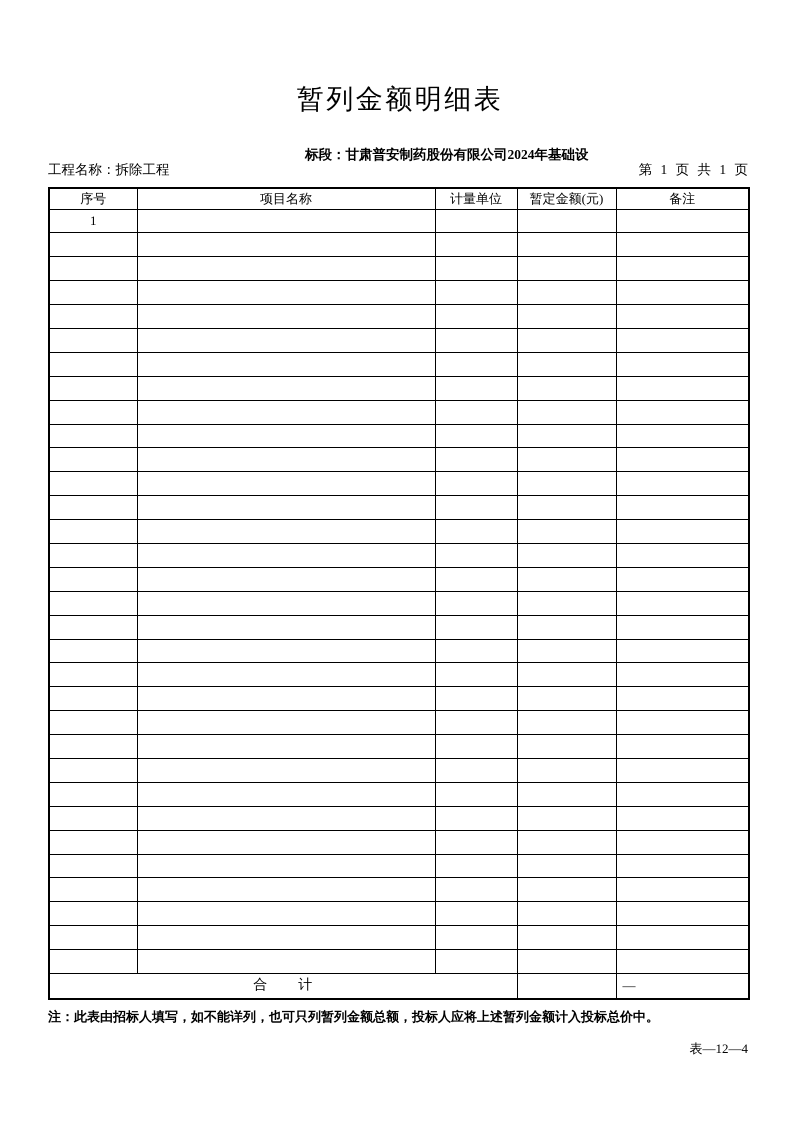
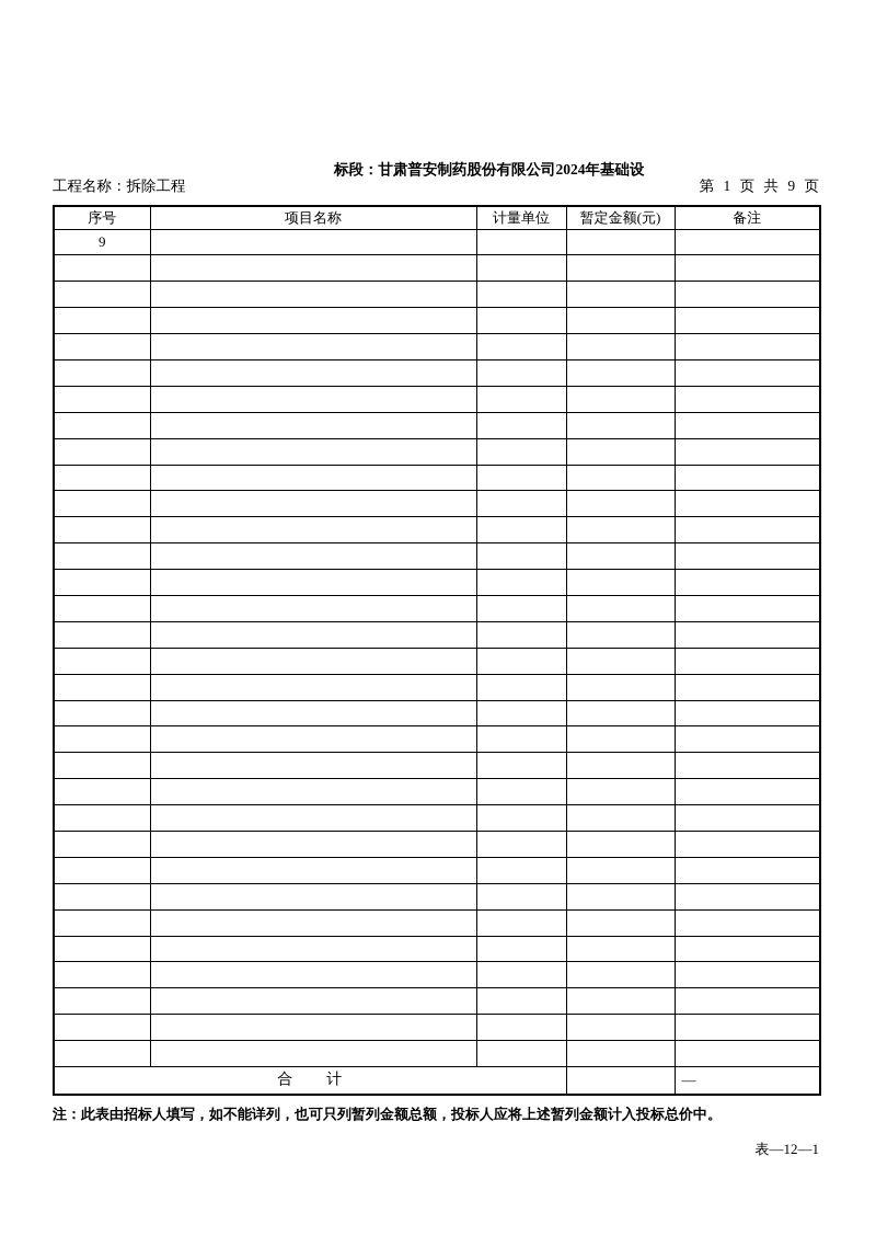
- 暂列金额明细表
  工程名称：拆除工程
  标段：甘肃普安制药股份有限公司2024年基础设
- 第 1 页 共 1 页
+ 第 1 页 共 9 页
  序号	项目名称	计量单位	暂定金额(元)	备注
- 1
+ 9
  合 计		—
  注：此表由招标人填写，如不能详列，也可只列暂列金额总额，投标人应将上述暂列金额计入投标总价中。
- 表—12—4
+ 表—12—1
